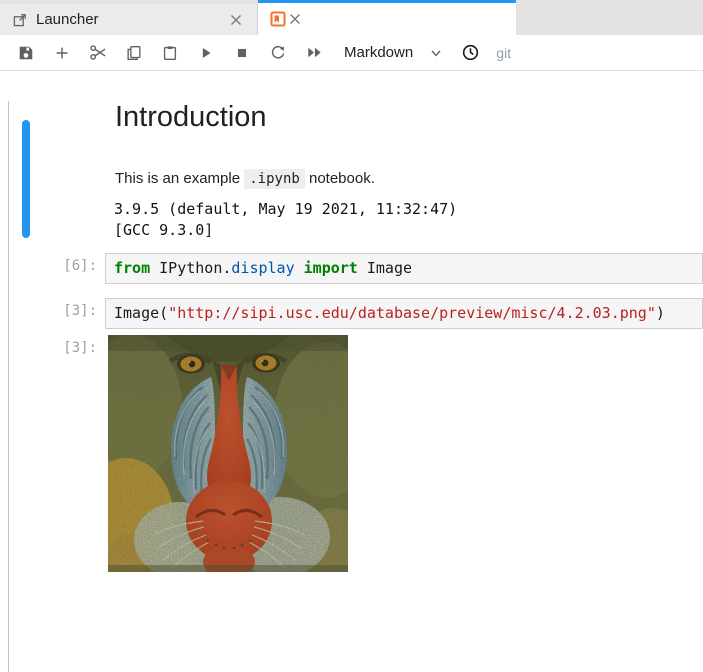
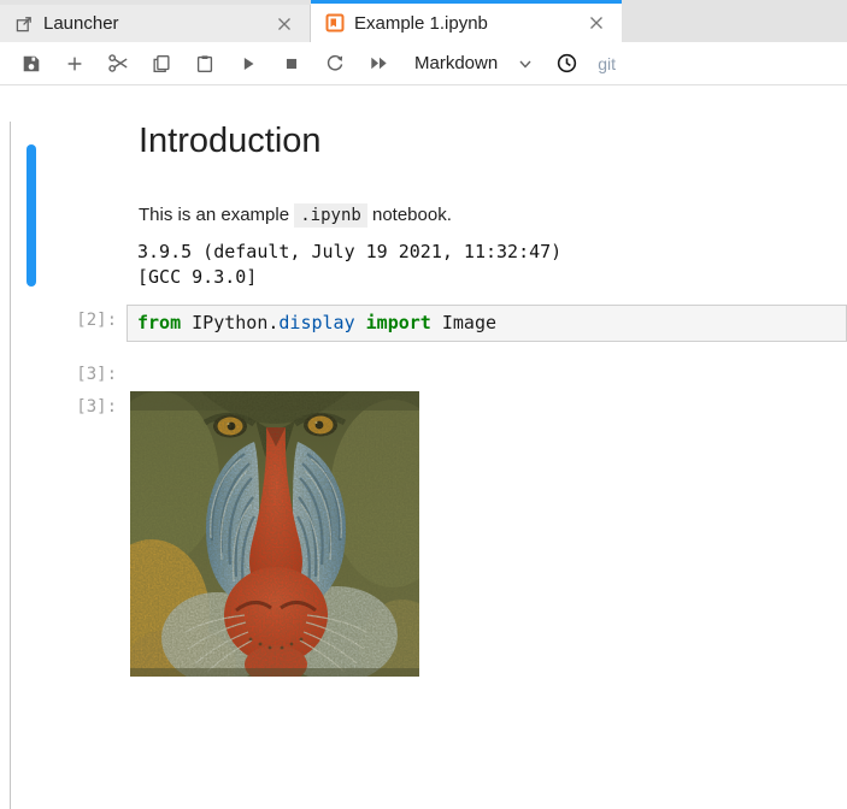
  Launcher
+ Example 1.ipynb
  Markdown
  git
  Introduction
  This is an example .ipynb notebook.
- 3.9.5 (default, May 19 2021, 11:32:47)
+ 3.9.5 (default, July 19 2021, 11:32:47)
  [GCC 9.3.0]
- [6]:
+ [2]:
  from IPython.display import Image
  [3]:
- Image("http://sipi.usc.edu/database/preview/misc/4.2.03.png")
  [3]:
